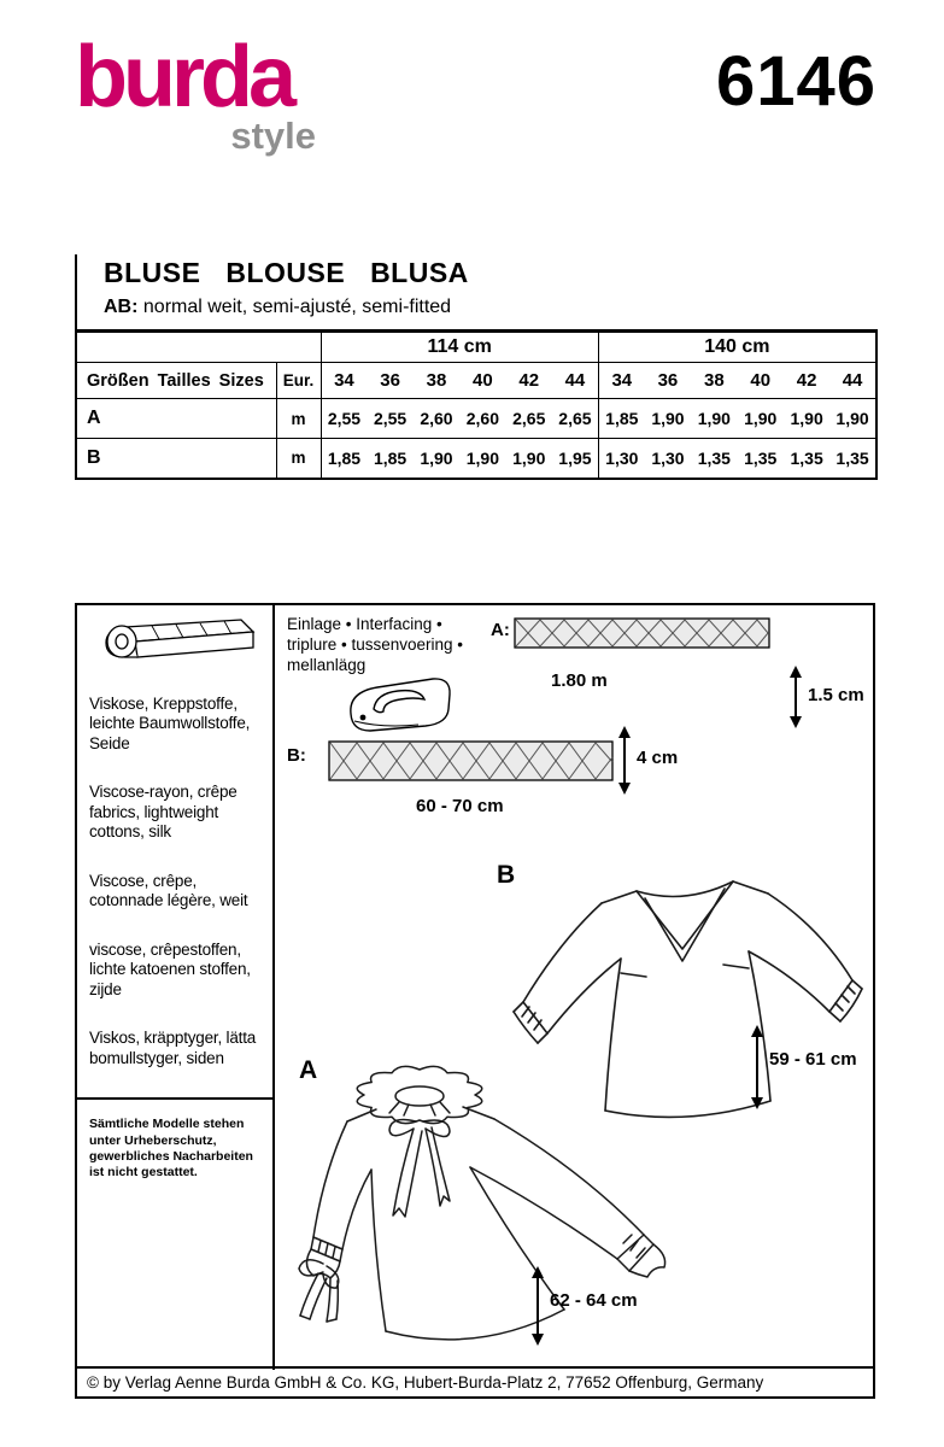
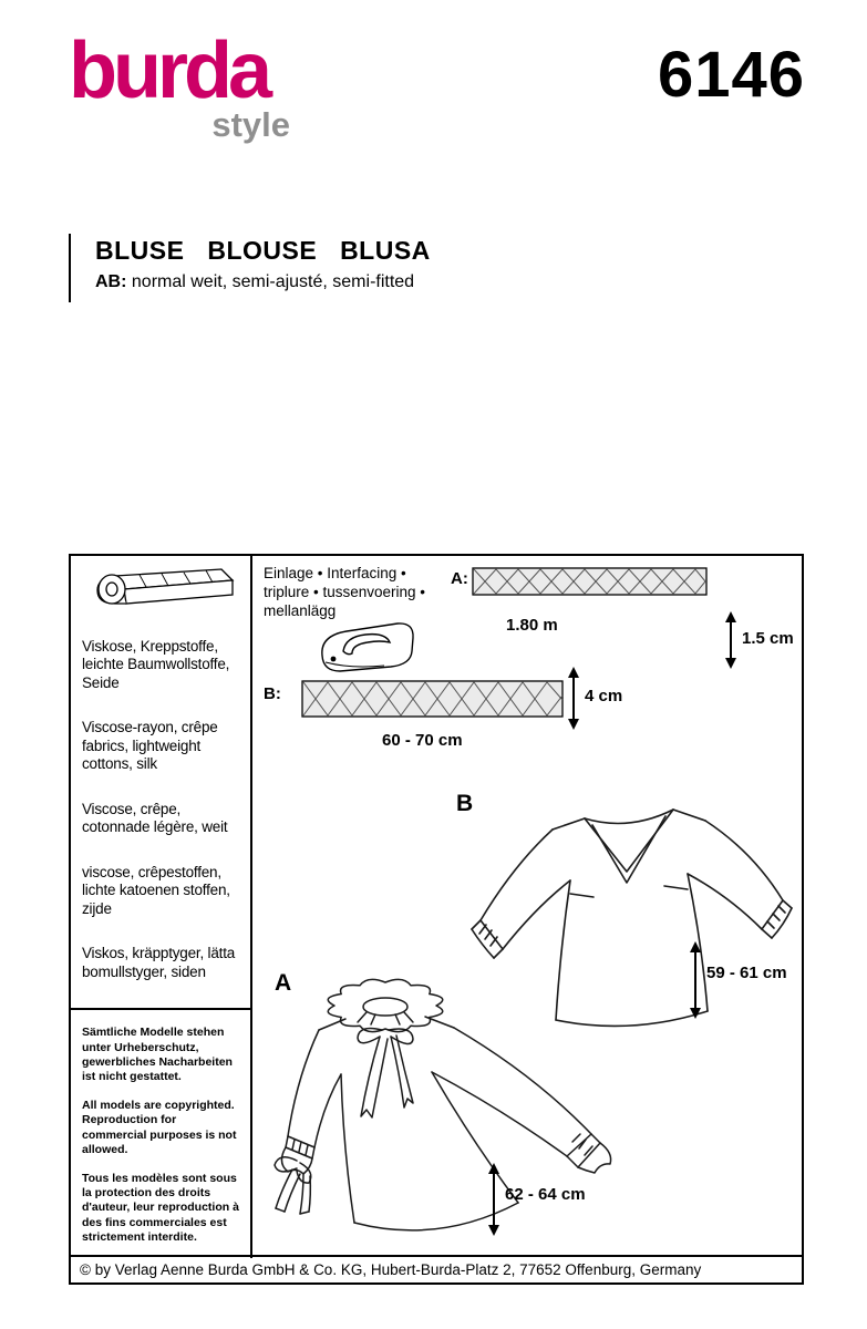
  burda
  style
  6146
  BLUSE BLOUSE BLUSA
  AB: normal weit, semi-ajusté, semi-fitted
- 	114 cm	140 cm
- Größen Tailles Sizes	Eur.	34	36	38	40	42	44	34	36	38	40	42	44
- A	m	2,55	2,55	2,60	2,60	2,65	2,65	1,85	1,90	1,90	1,90	1,90	1,90
- B	m	1,85	1,85	1,90	1,90	1,90	1,95	1,30	1,30	1,35	1,35	1,35	1,35
  Viskose, Kreppstoffe, leichte Baumwollstoffe, Seide
  Viscose-rayon, crêpe fabrics, lightweight cottons, silk
  Viscose, crêpe, cotonnade légère, weit
  viscose, crêpestoffen, lichte katoenen stoffen, zijde
  Viskos, kräpptyger, lätta bomullstyger, siden
  Sämtliche Modelle stehen unter Urheberschutz, gewerbliches Nacharbeiten ist nicht gestattet.
+ All models are copyrighted. Reproduction for commercial purposes is not allowed.
+ Tous les modèles sont sous la protection des droits d'auteur, leur reproduction à des fins commerciales est strictement interdite.
  Einlage • Interfacing • triplure • tussenvoering • mellanlägg
  A:
  1.80 m
  1.5 cm
  B:
  60 - 70 cm
  4 cm
  B
  59 - 61 cm
  A
  62 - 64 cm
  © by Verlag Aenne Burda GmbH & Co. KG, Hubert-Burda-Platz 2, 77652 Offenburg, Germany
